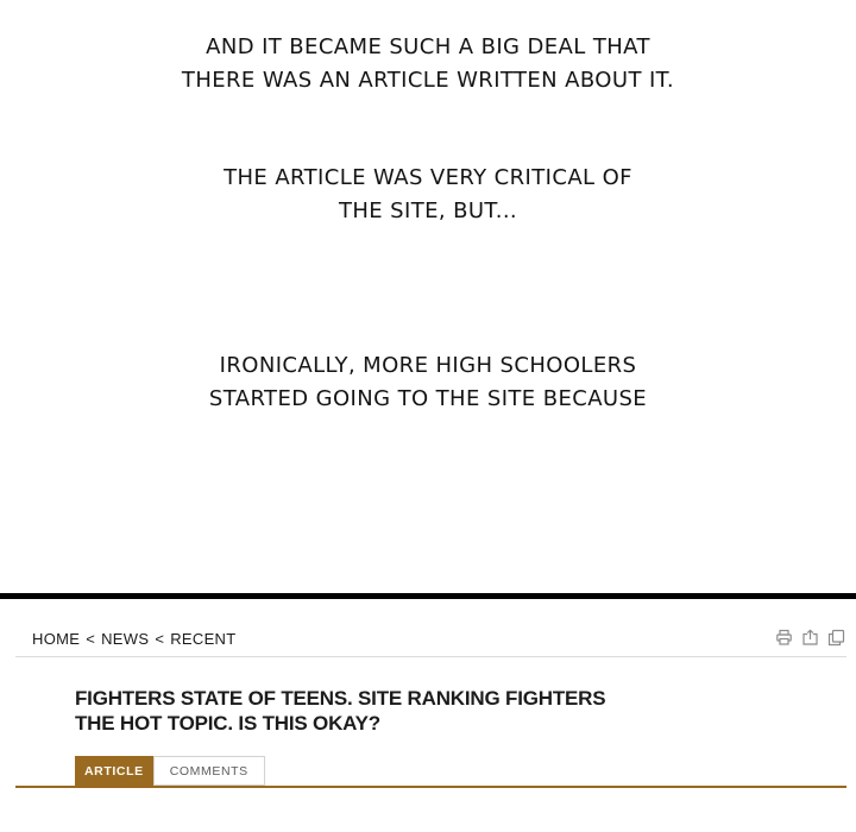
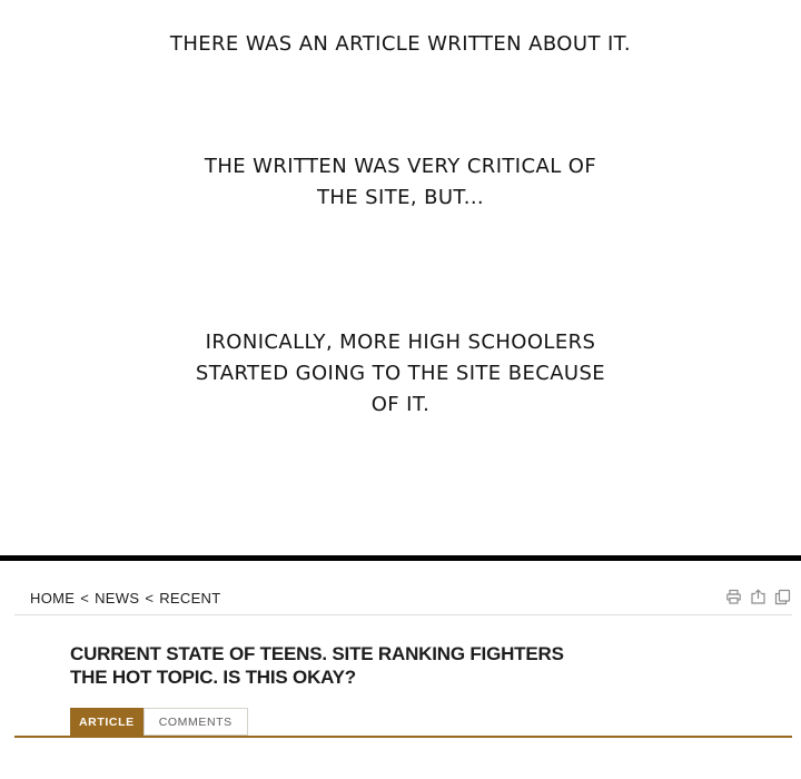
- AND IT BECAME SUCH A BIG DEAL THAT
  THERE WAS AN ARTICLE WRITTEN ABOUT IT.
- THE ARTICLE WAS VERY CRITICAL OF
+ THE WRITTEN WAS VERY CRITICAL OF
  THE SITE, BUT...
  IRONICALLY, MORE HIGH SCHOOLERS
  STARTED GOING TO THE SITE BECAUSE
+ OF IT.
  HOME < NEWS < RECENT
- FIGHTERS STATE OF TEENS. SITE RANKING FIGHTERS
+ CURRENT STATE OF TEENS. SITE RANKING FIGHTERS
  THE HOT TOPIC. IS THIS OKAY?
  ARTICLE
  COMMENTS
